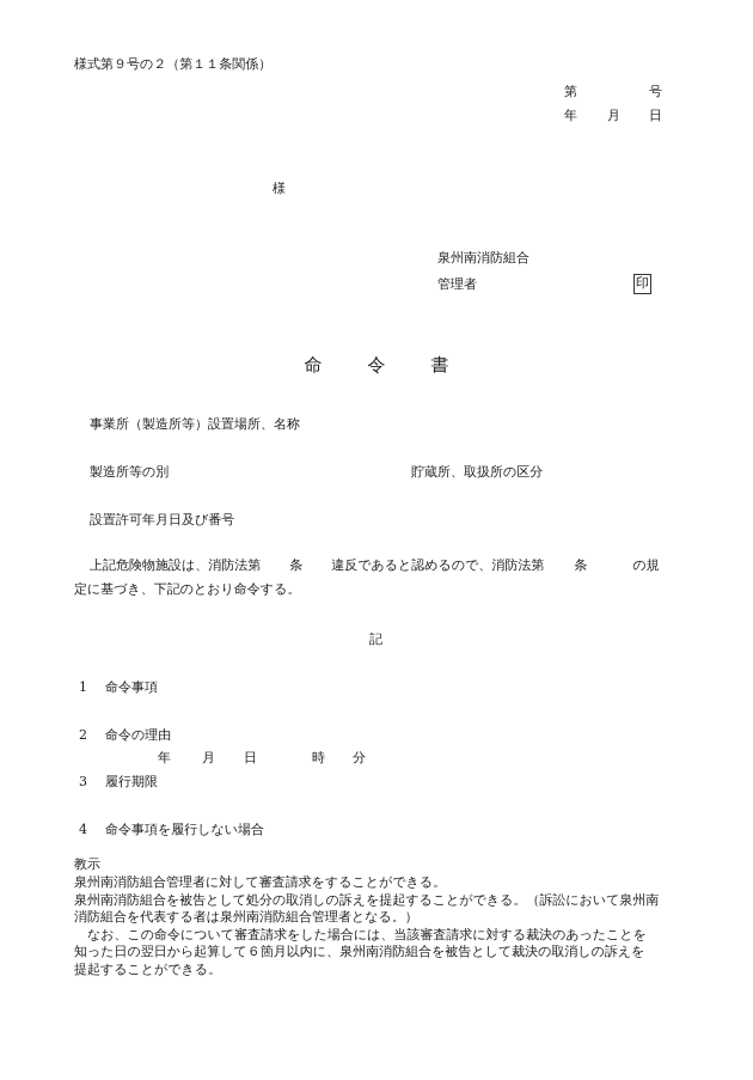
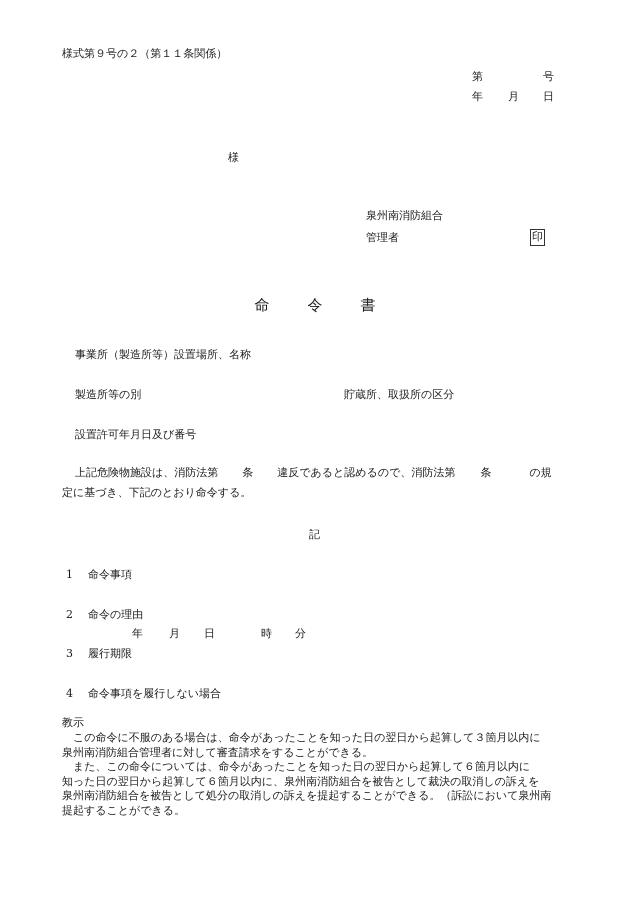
  様式第９号の２（第１１条関係）
  第
  号
  年
  月
  日
  様
  泉州南消防組合
  管理者
  印
  命 令 書
  事業所（製造所等）設置場所、名称
  製造所等の別
  貯蔵所、取扱所の区分
  設置許可年月日及び番号
  上記危険物施設は、消防法第 条 違反であると認めるので、消防法第 条 の規
  定に基づき、下記のとおり命令する。
  記
  1 命令事項
  2 命令の理由
  年 月 日 時 分
  3 履行期限
  4 命令事項を履行しない場合
  教示
+ この命令に不服のある場合は、命令があったことを知った日の翌日から起算して３箇月以内に
  泉州南消防組合管理者に対して審査請求をすることができる。
+ また、この命令については、命令があったことを知った日の翌日から起算して６箇月以内に
- 泉州南消防組合を被告として処分の取消しの訴えを提起することができる。（訴訟において泉州南
+ 知った日の翌日から起算して６箇月以内に、泉州南消防組合を被告として裁決の取消しの訴えを
- 消防組合を代表する者は泉州南消防組合管理者となる。）
- なお、この命令について審査請求をした場合には、当該審査請求に対する裁決のあったことを
- 知った日の翌日から起算して６箇月以内に、泉州南消防組合を被告として裁決の取消しの訴えを
+ 泉州南消防組合を被告として処分の取消しの訴えを提起することができる。（訴訟において泉州南
  提起することができる。
